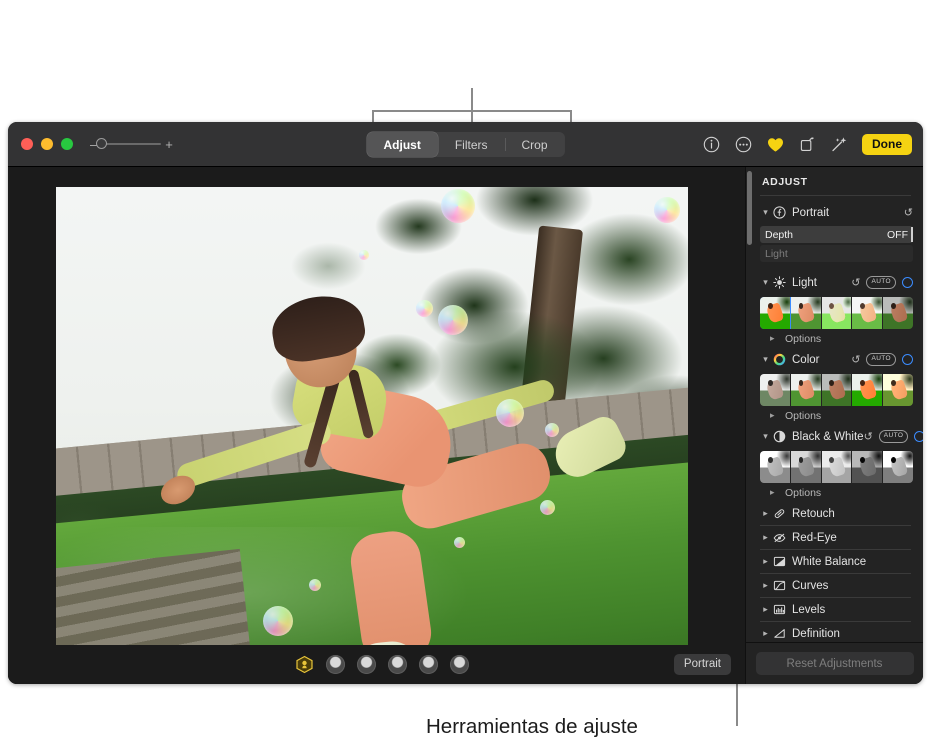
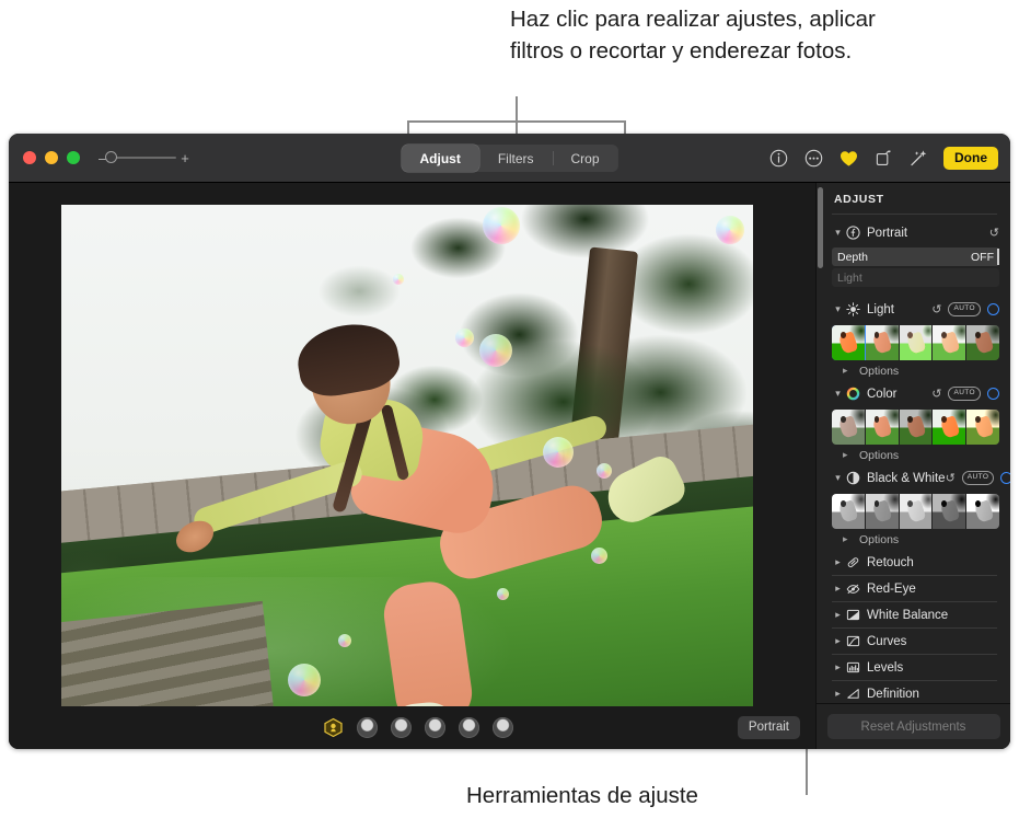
+ Haz clic para realizar ajustes, aplicar filtros o recortar y enderezar fotos.
  Herramientas de ajuste
  –
  +
  Adjust
  Filters
  Crop
  Done
  Portrait
  ADJUST
  ▾
  Portrait
  ↺
  Depth
  OFF
  Light
  ▾
  Light
  ↺
  ▸
  Options
  ▾
  Color
  ↺
  ▸
  Options
  ▾
  Black & White
  ↺
  ▸
  Options
  ▸
  Retouch
  ▸
  Red-Eye
  ▸
  White Balance
  ▸
  Curves
  ▸
  Levels
  ▸
  Definition
  Reset Adjustments
